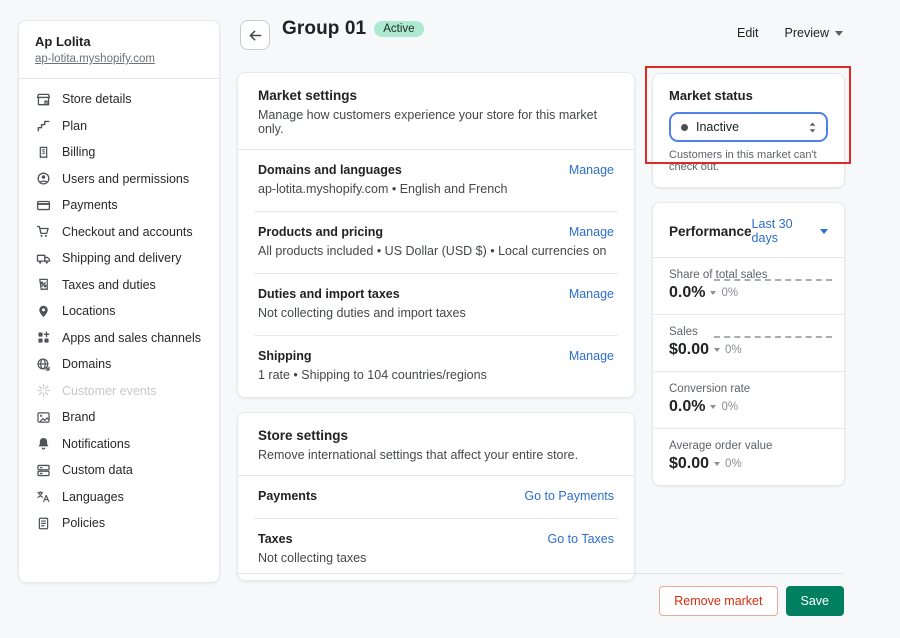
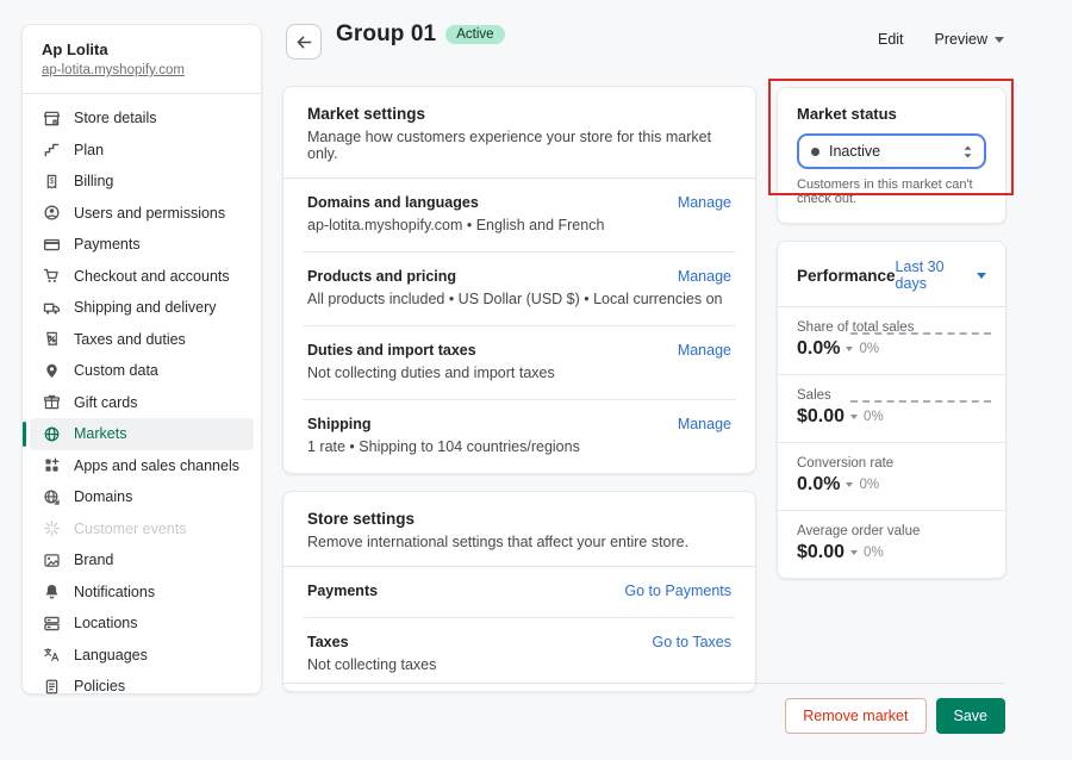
  Ap Lolita
  ap-lotita.myshopify.com
  Store details
  Plan
  Billing
  Users and permissions
  Payments
  Checkout and accounts
  Shipping and delivery
  Taxes and duties
- Locations
+ Custom data
+ Gift cards
+ Markets
  Apps and sales channels
  Domains
  Customer events
  Brand
  Notifications
- Custom data
+ Locations
  Languages
  Policies
  Group 01
  Active
  Edit
  Preview
  Market settings
  Manage how customers experience your store for this market only.
  Domains and languages
  Manage
  ap-lotita.myshopify.com • English and French
  Products and pricing
  Manage
  All products included • US Dollar (USD $) • Local currencies on
  Duties and import taxes
  Manage
  Not collecting duties and import taxes
  Shipping
  Manage
  1 rate • Shipping to 104 countries/regions
  Store settings
  Remove international settings that affect your entire store.
  Payments
  Go to Payments
  Taxes
  Go to Taxes
  Not collecting taxes
  Market status
  Inactive
  Customers in this market can't check out.
  Performance
  Last 30 days
  Share of total sales
  0.0%
  0%
  Sales
  $0.00
  0%
  Conversion rate
  0.0%
  0%
  Average order value
  $0.00
  0%
  Remove market
  Save
